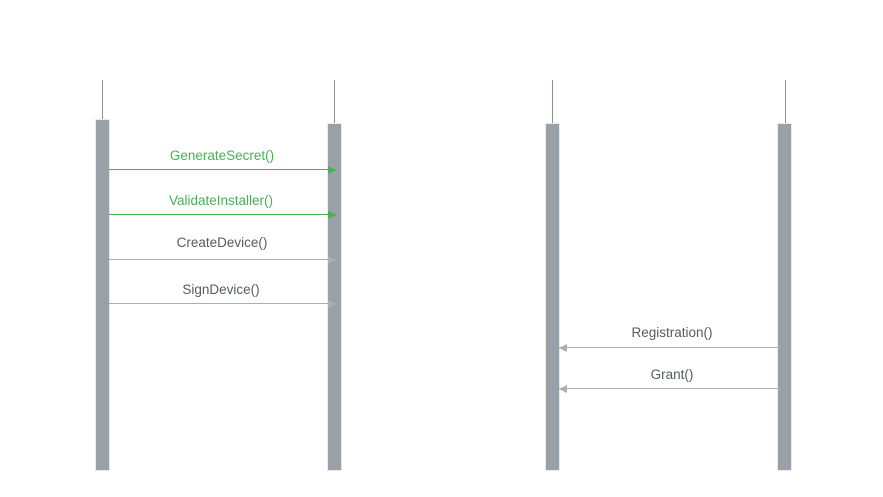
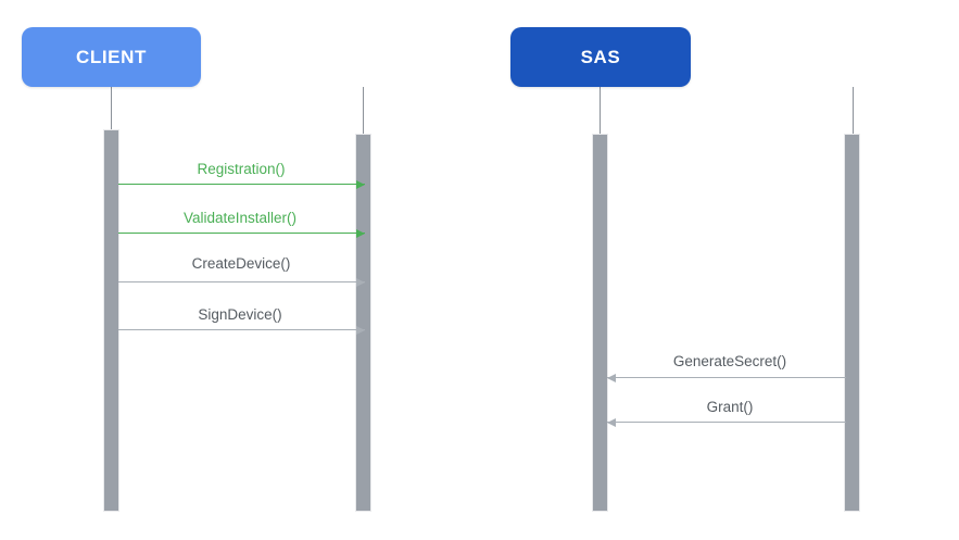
+ CLIENT
+ SAS
- GenerateSecret()
+ Registration()
  ValidateInstaller()
  CreateDevice()
  SignDevice()
- Registration()
+ GenerateSecret()
  Grant()
